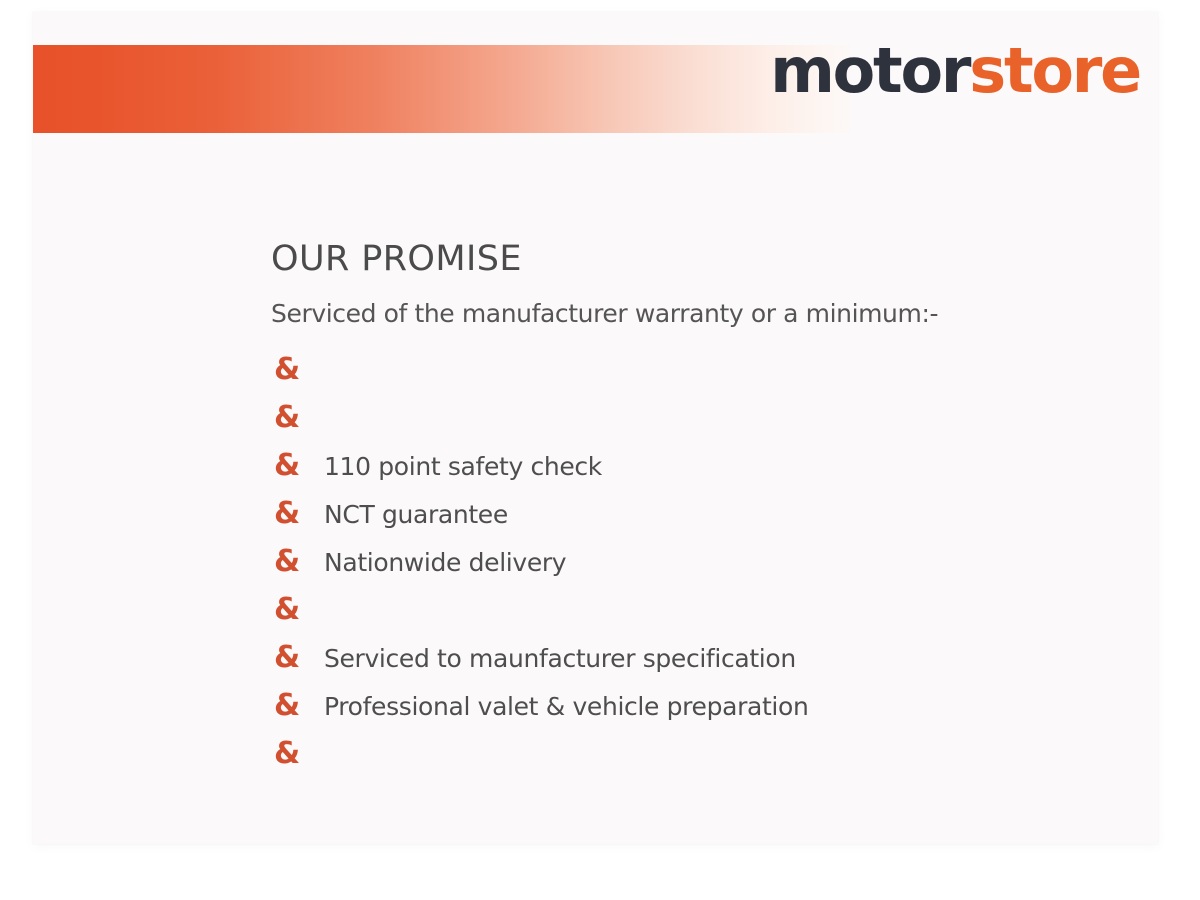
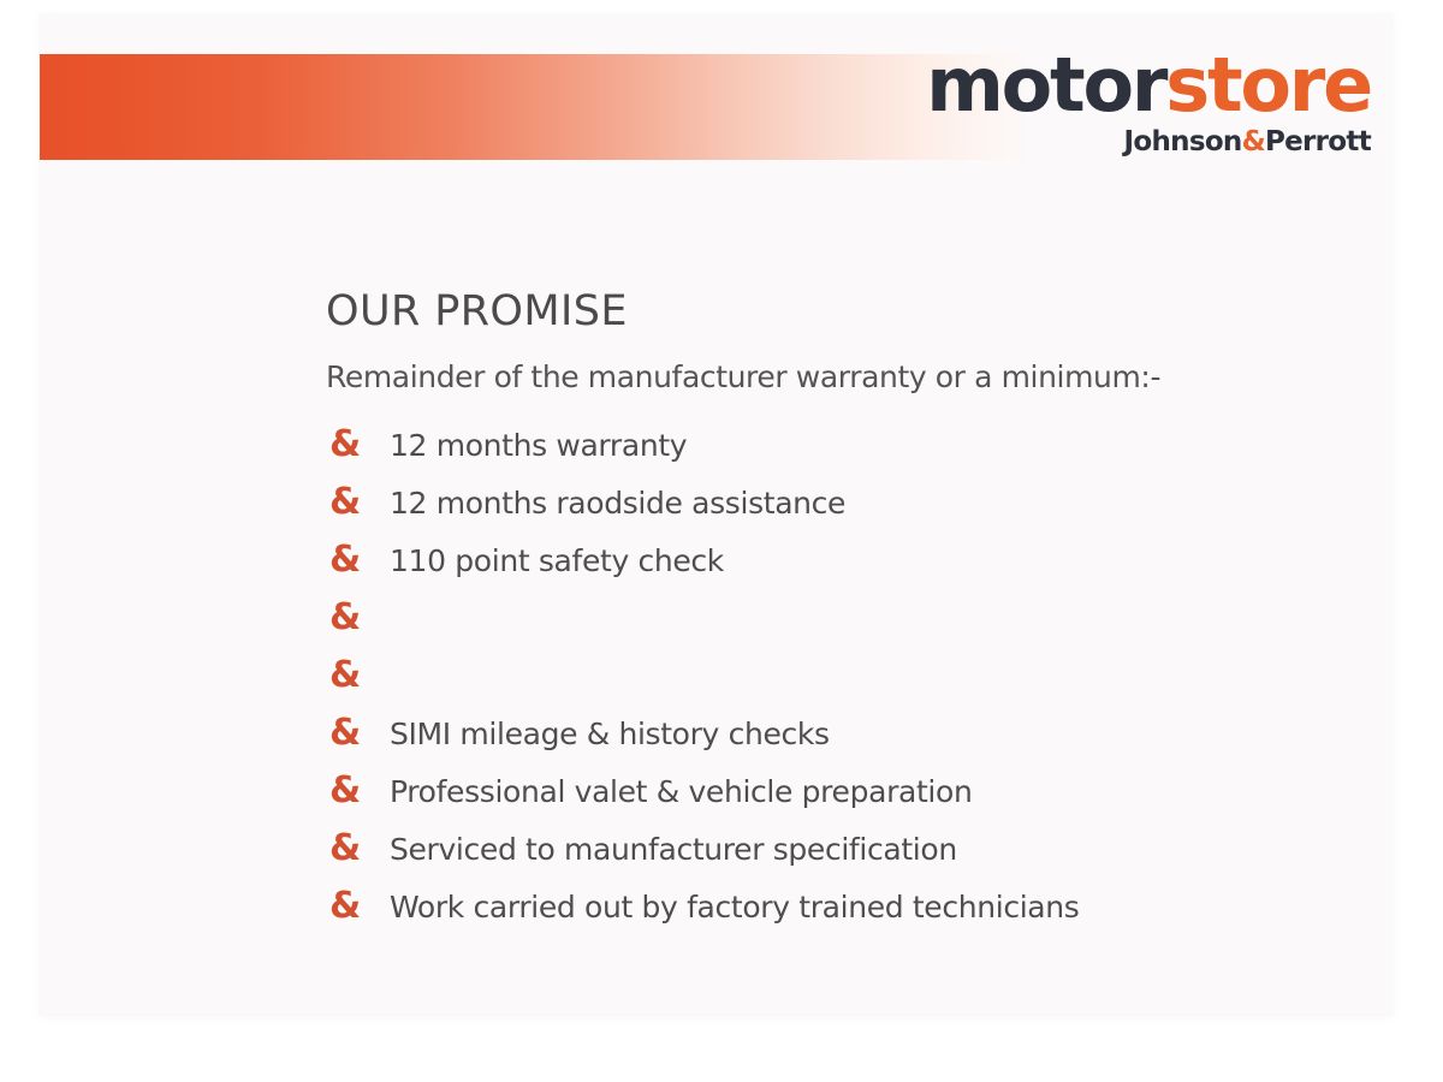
  motorstore
+ Johnson&Perrott
  OUR PROMISE
- Serviced of the manufacturer warranty or a minimum:-
+ Remainder of the manufacturer warranty or a minimum:-
  &
+ 12 months warranty
  &
+ 12 months raodside assistance
  &
  110 point safety check
  &
- NCT guarantee
  &
- Nationwide delivery
  &
+ SIMI mileage & history checks
  &
- Serviced to maunfacturer specification
+ Professional valet & vehicle preparation
  &
- Professional valet & vehicle preparation
+ Serviced to maunfacturer specification
  &
+ Work carried out by factory trained technicians
